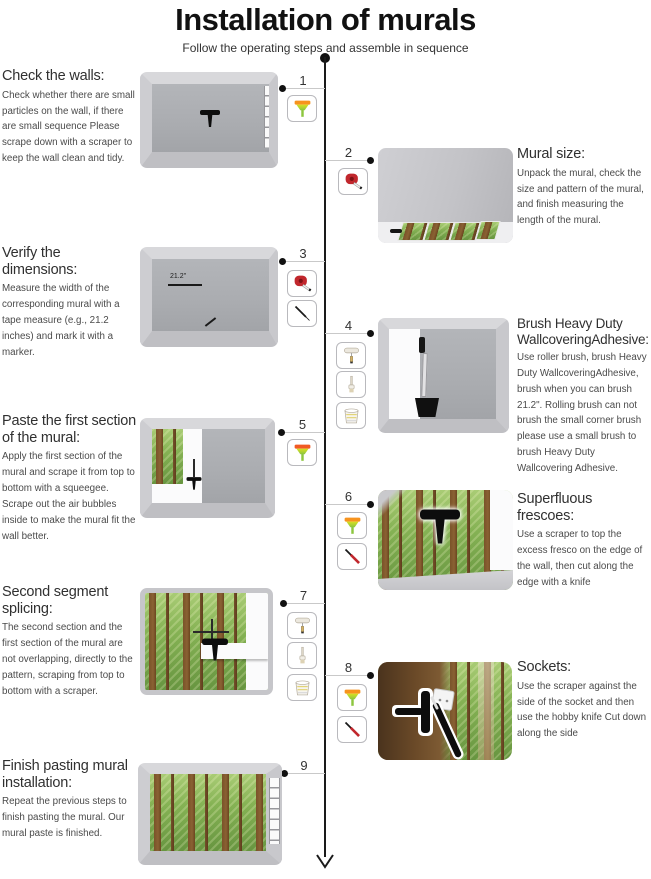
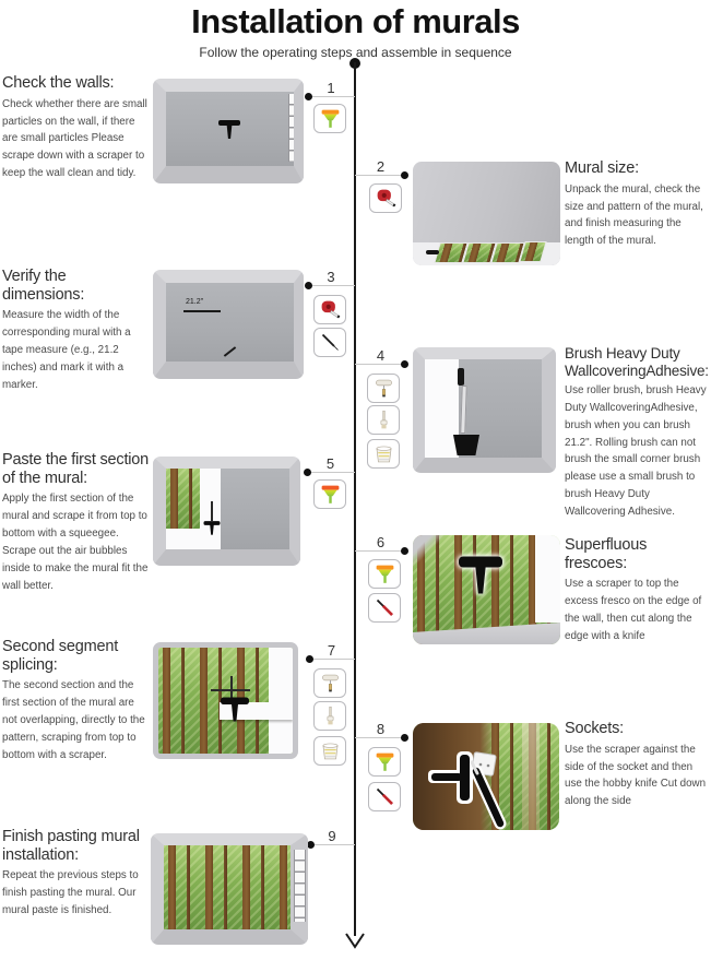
  Installation of murals
  Follow the operating steps and assemble in sequence
  1
  2
  3
  4
  5
  6
  7
  8
  9
  Check the walls:
- Check whether there are small particles on the wall, if there are small sequence Please scrape down with a scraper to keep the wall clean and tidy.
+ Check whether there are small particles on the wall, if there are small particles Please scrape down with a scraper to keep the wall clean and tidy.
  Mural size:
  Unpack the mural, check the size and pattern of the mural, and finish measuring the length of the mural.
  Verify the dimensions:
  Measure the width of the corresponding mural with a tape measure (e.g., 21.2 inches) and mark it with a marker.
  Brush Heavy Duty WallcoveringAdhesive:
  Use roller brush, brush Heavy Duty WallcoveringAdhesive, brush when you can brush 21.2". Rolling brush can not brush the small corner brush please use a small brush to brush Heavy Duty Wallcovering Adhesive.
  Paste the first section of the mural:
  Apply the first section of the mural and scrape it from top to bottom with a squeegee. Scrape out the air bubbles inside to make the mural fit the wall better.
  Superfluous frescoes:
  Use a scraper to top the excess fresco on the edge of the wall, then cut along the edge with a knife
  Second segment splicing:
  The second section and the first section of the mural are not overlapping, directly to the pattern, scraping from top to bottom with a scraper.
  Sockets:
  Use the scraper against the side of the socket and then use the hobby knife Cut down along the side
  Finish pasting mural installation:
  Repeat the previous steps to finish pasting the mural. Our mural paste is finished.
